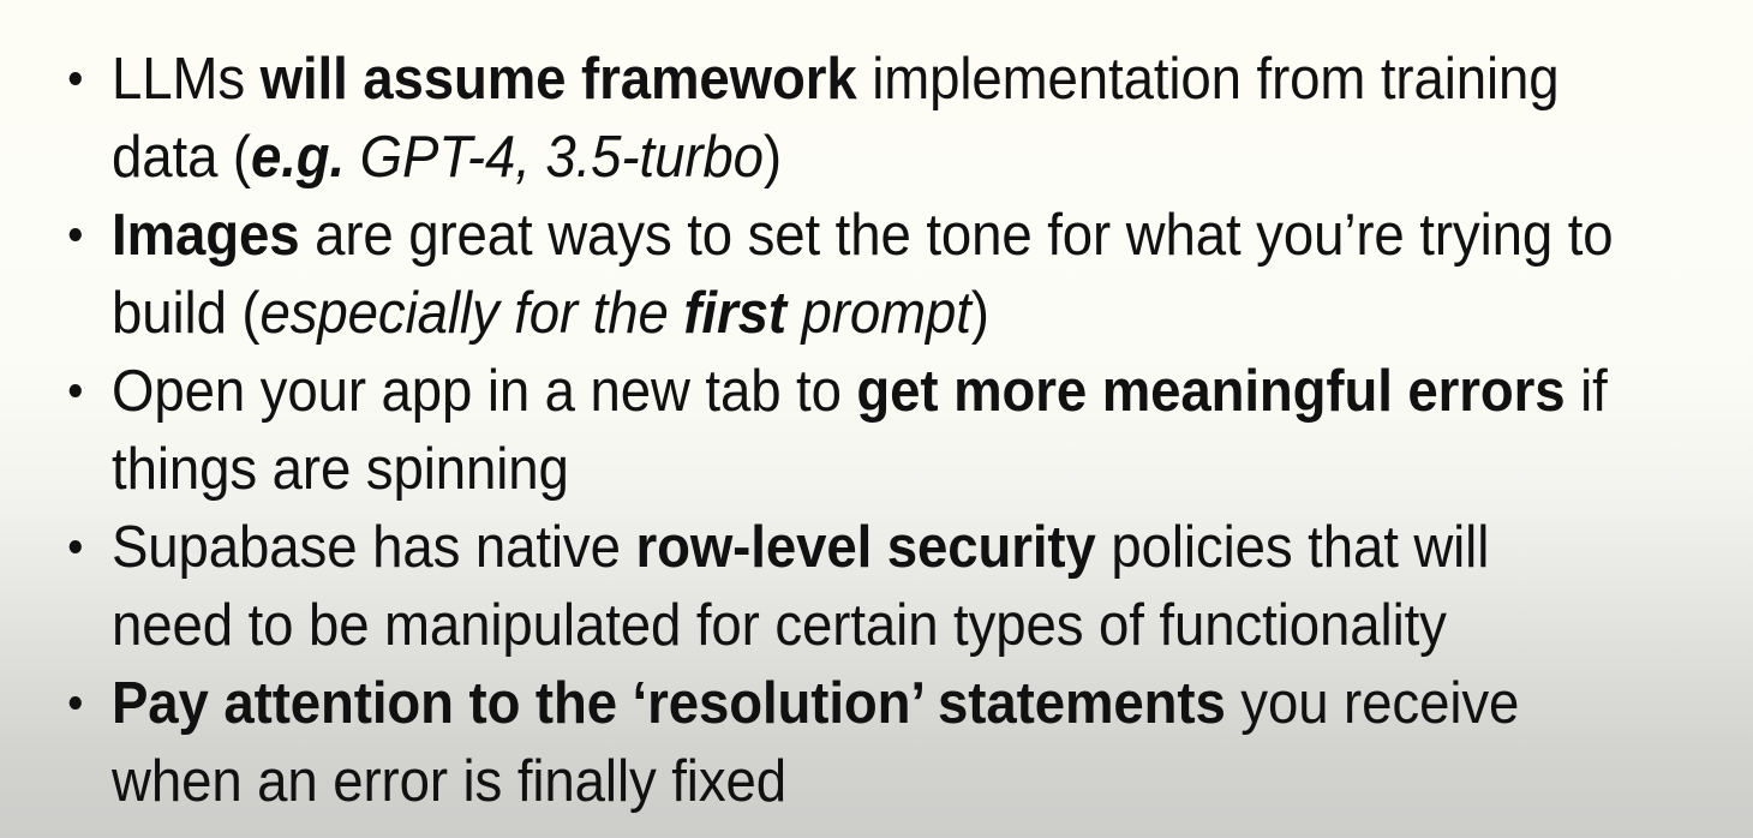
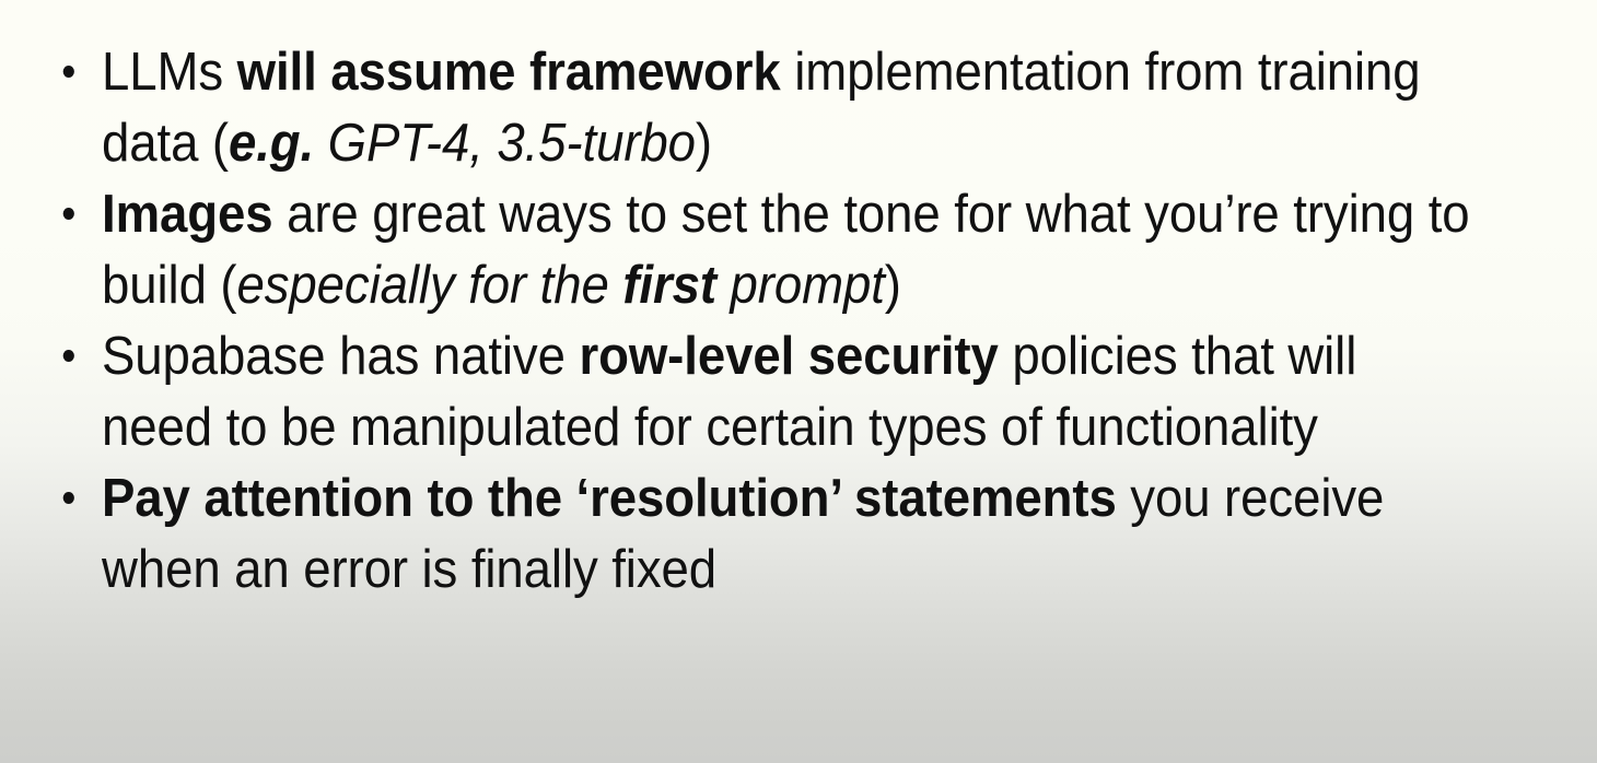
  LLMs will assume framework implementation from training data (e.g. GPT-4, 3.5-turbo)
  Images are great ways to set the tone for what you’re trying to build (especially for the first prompt)
- Open your app in a new tab to get more meaningful errors if things are spinning
  Supabase has native row-level security policies that will need to be manipulated for certain types of functionality
  Pay attention to the ‘resolution’ statements you receive when an error is finally fixed
